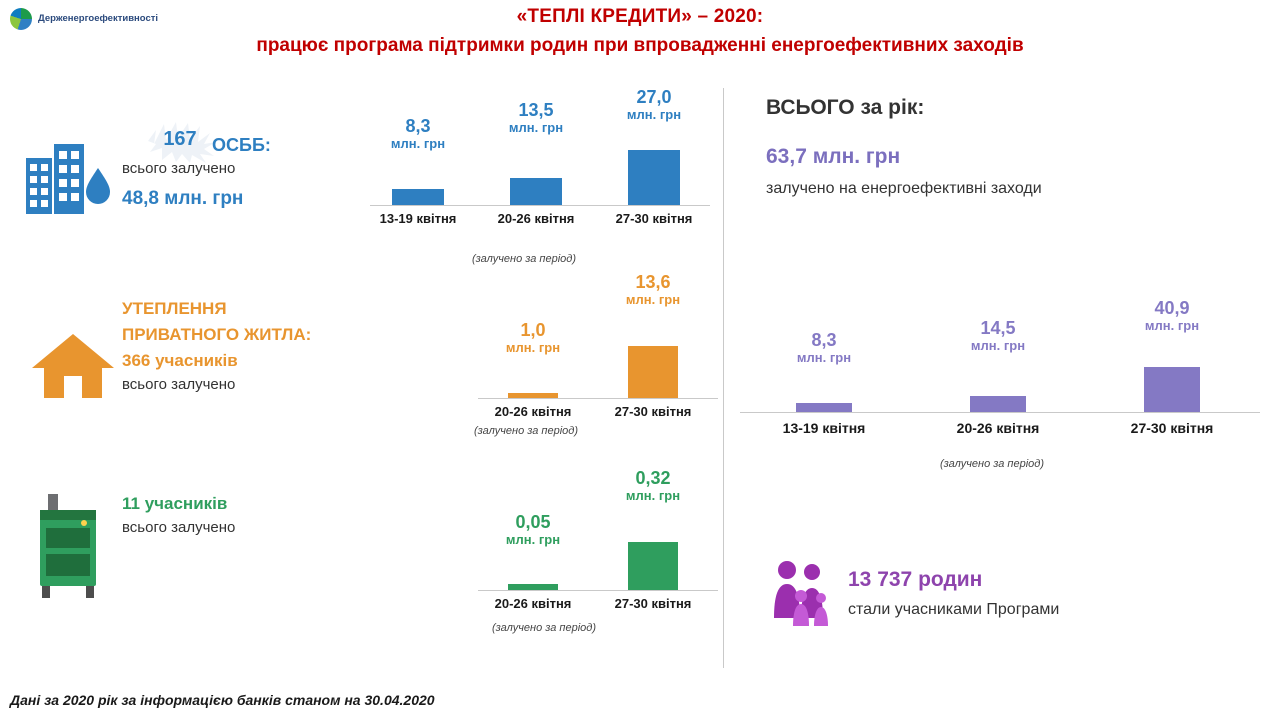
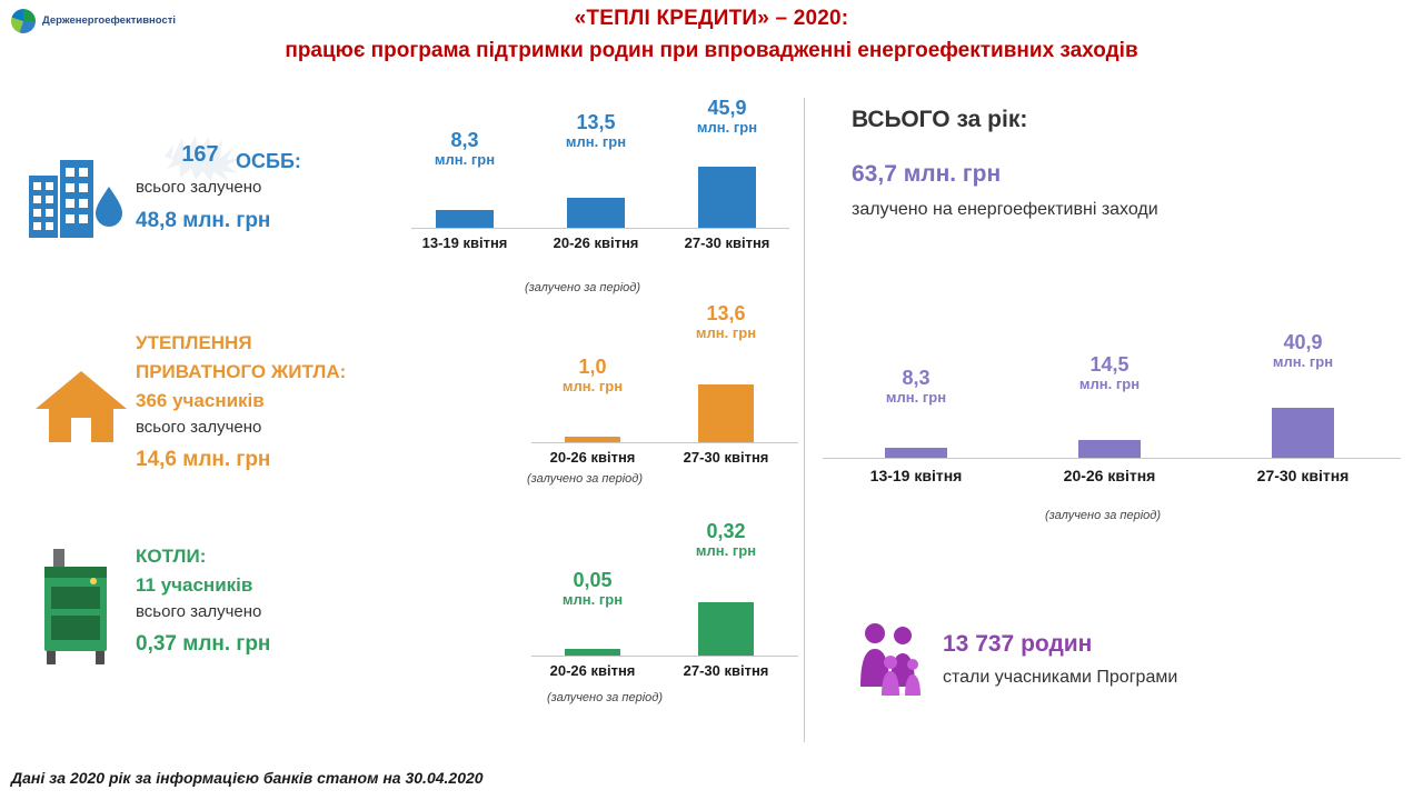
  Держенергоефективності
  «ТЕПЛІ КРЕДИТИ» – 2020:
  працює програма підтримки родин при впровадженні енергоефективних заходів
  167
  ОСББ:
  всього залучено
  48,8 млн. грн
  УТЕПЛЕННЯ
  ПРИВАТНОГО ЖИТЛА:
  366 учасників
  всього залучено
+ 14,6 млн. грн
+ КОТЛИ:
  11 учасників
  всього залучено
+ 0,37 млн. грн
  8,3
  млн. грн
  13,5
  млн. грн
- 27,0
+ 45,9
  млн. грн
  13-19 квітня
  20-26 квітня
  27-30 квітня
  (залучено за період)
  1,0
  млн. грн
  13,6
  млн. грн
  20-26 квітня
  27-30 квітня
  (залучено за період)
  0,05
  млн. грн
  0,32
  млн. грн
  20-26 квітня
  27-30 квітня
  (залучено за період)
  ВСЬОГО за рік:
  63,7 млн. грн
  залучено на енергоефективні заходи
  8,3
  млн. грн
  14,5
  млн. грн
  40,9
  млн. грн
  13-19 квітня
  20-26 квітня
  27-30 квітня
  (залучено за період)
  13 737 родин
  стали учасниками Програми
  Дані за 2020 рік за інформацією банків станом на 30.04.2020
